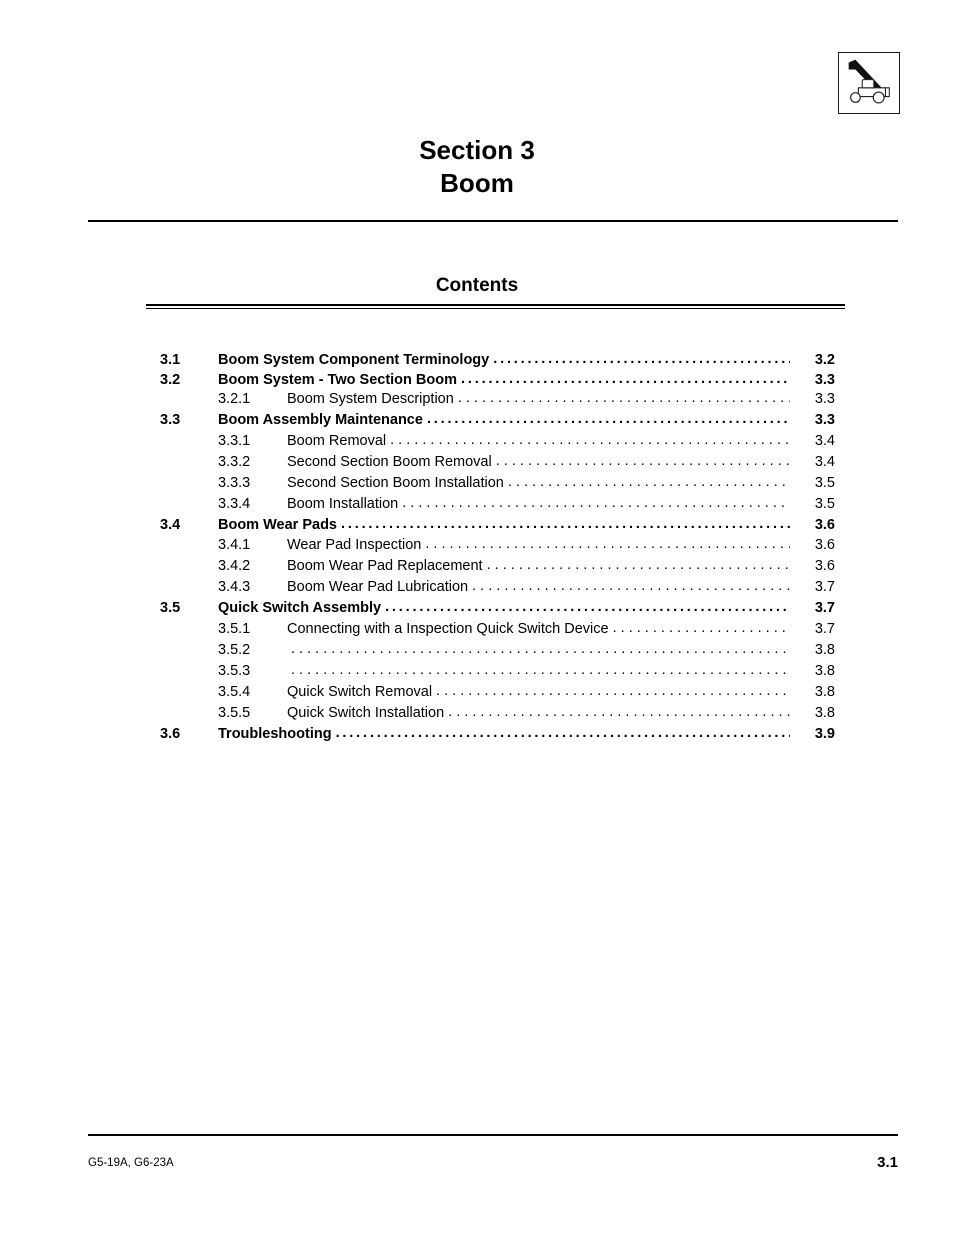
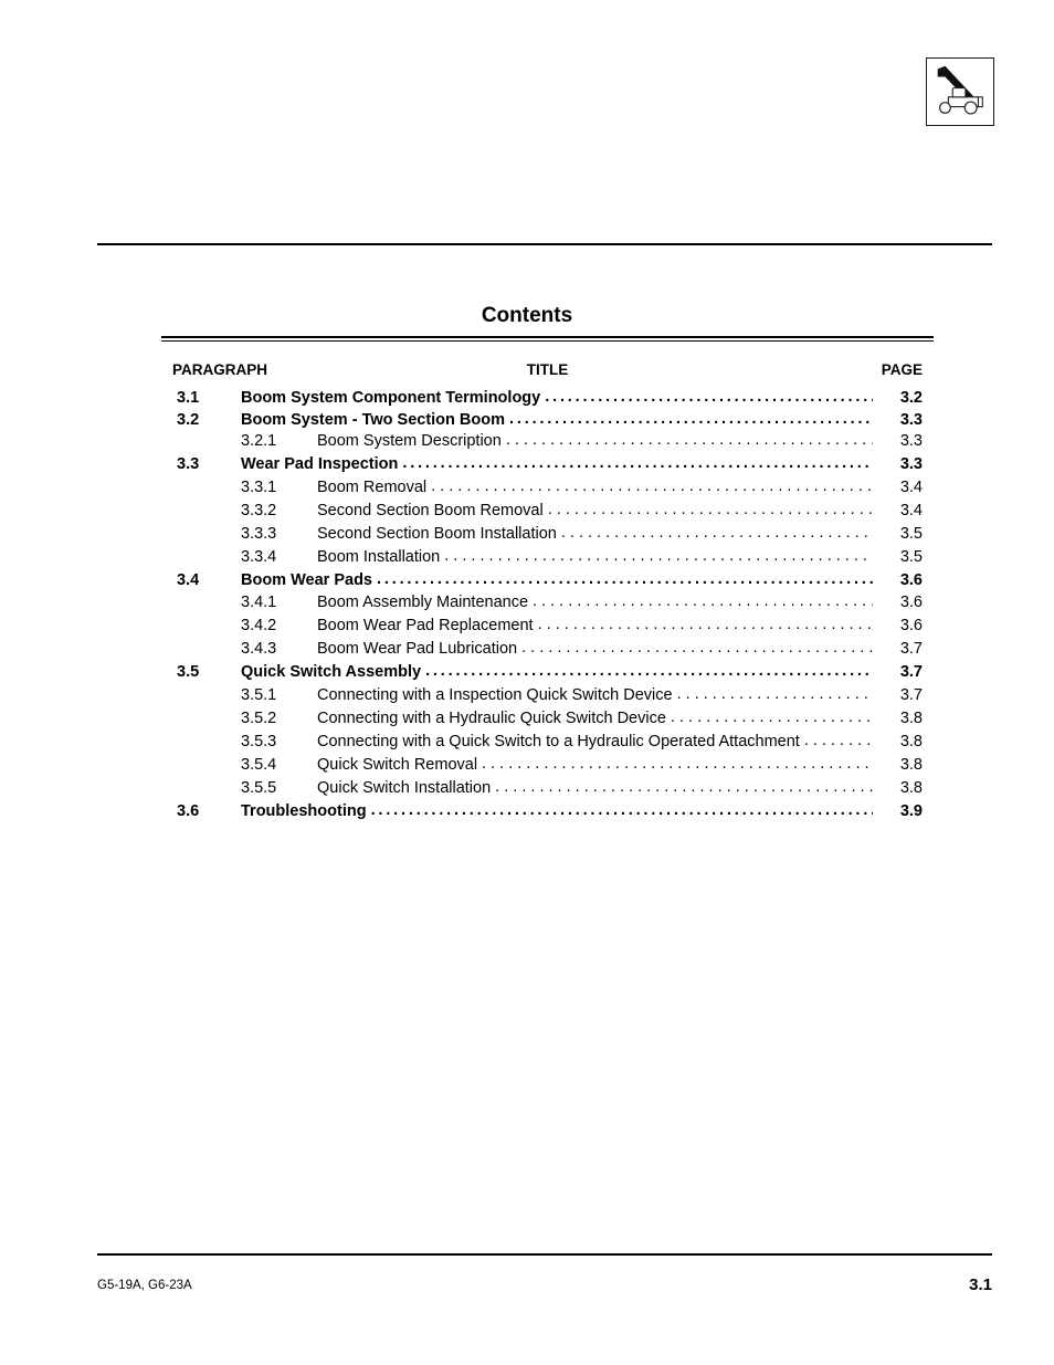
- Section 3
- Boom
  Contents
+ PARAGRAPH
+ TITLE
+ PAGE
  3.1
  Boom System Component Terminology
  3.2
  3.2
  Boom System - Two Section Boom
  3.3
  3.2.1
  Boom System Description
  3.3
  3.3
- Boom Assembly Maintenance
+ Wear Pad Inspection
  3.3
  3.3.1
  Boom Removal
  3.4
  3.3.2
  Second Section Boom Removal
  3.4
  3.3.3
  Second Section Boom Installation
  3.5
  3.3.4
  Boom Installation
  3.5
  3.4
  Boom Wear Pads
  3.6
  3.4.1
- Wear Pad Inspection
+ Boom Assembly Maintenance
  3.6
  3.4.2
  Boom Wear Pad Replacement
  3.6
  3.4.3
  Boom Wear Pad Lubrication
  3.7
  3.5
  Quick Switch Assembly
  3.7
  3.5.1
  Connecting with a Inspection Quick Switch Device
  3.7
  3.5.2
+ Connecting with a Hydraulic Quick Switch Device
  3.8
  3.5.3
+ Connecting with a Quick Switch to a Hydraulic Operated Attachment
  3.8
  3.5.4
  Quick Switch Removal
  3.8
  3.5.5
  Quick Switch Installation
  3.8
  3.6
  Troubleshooting
  3.9
  G5-19A, G6-23A
  3.1
